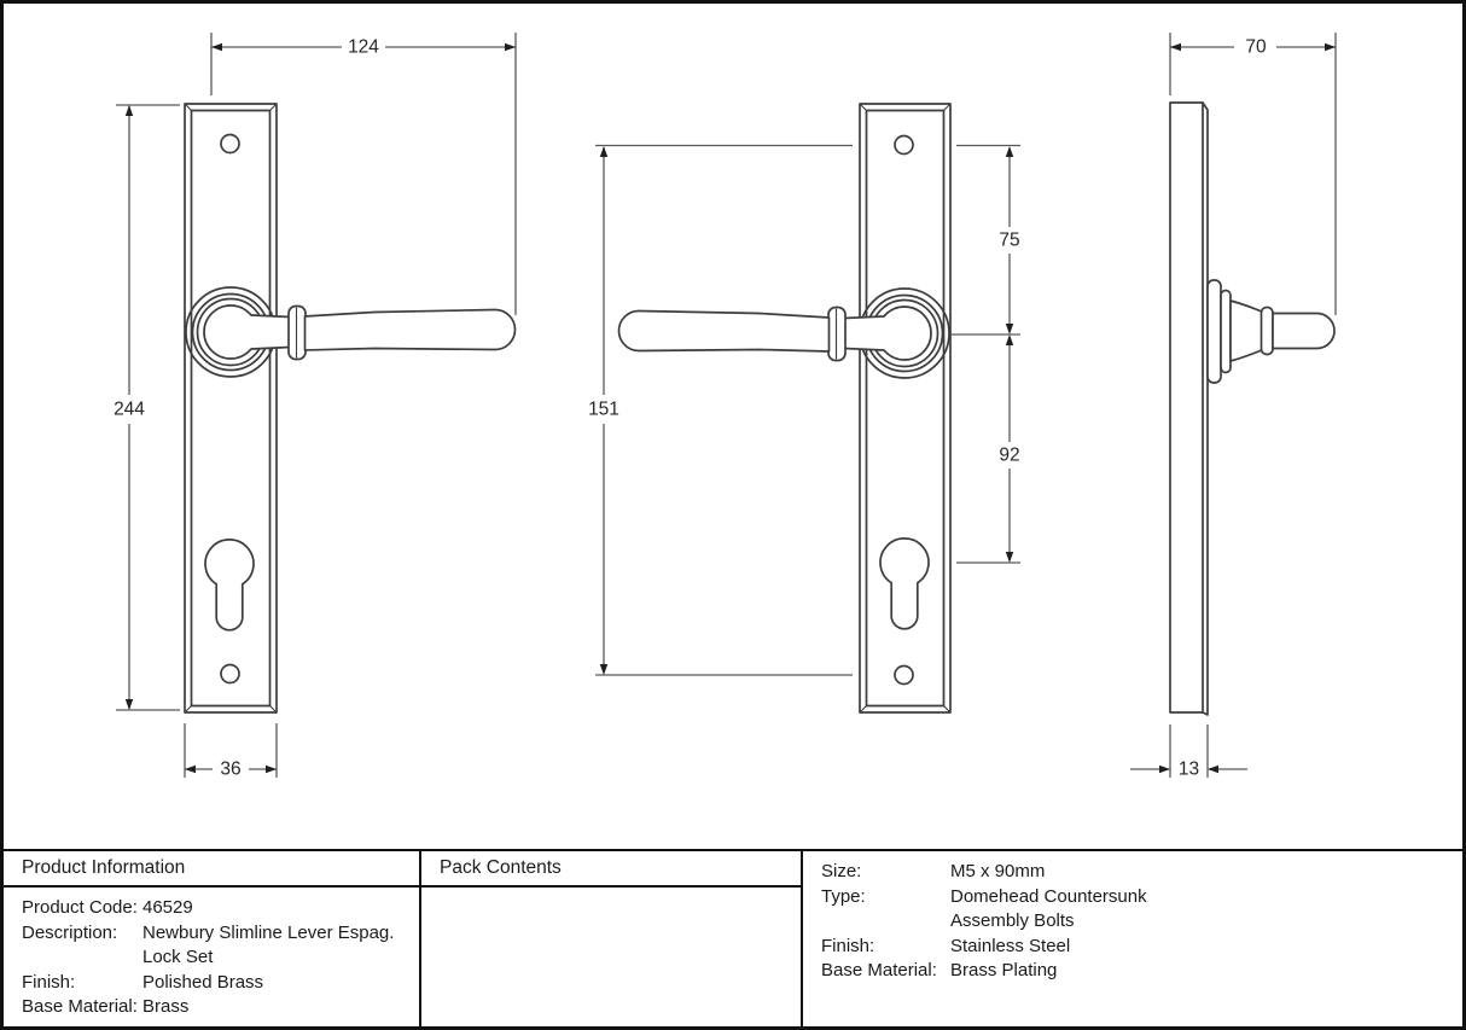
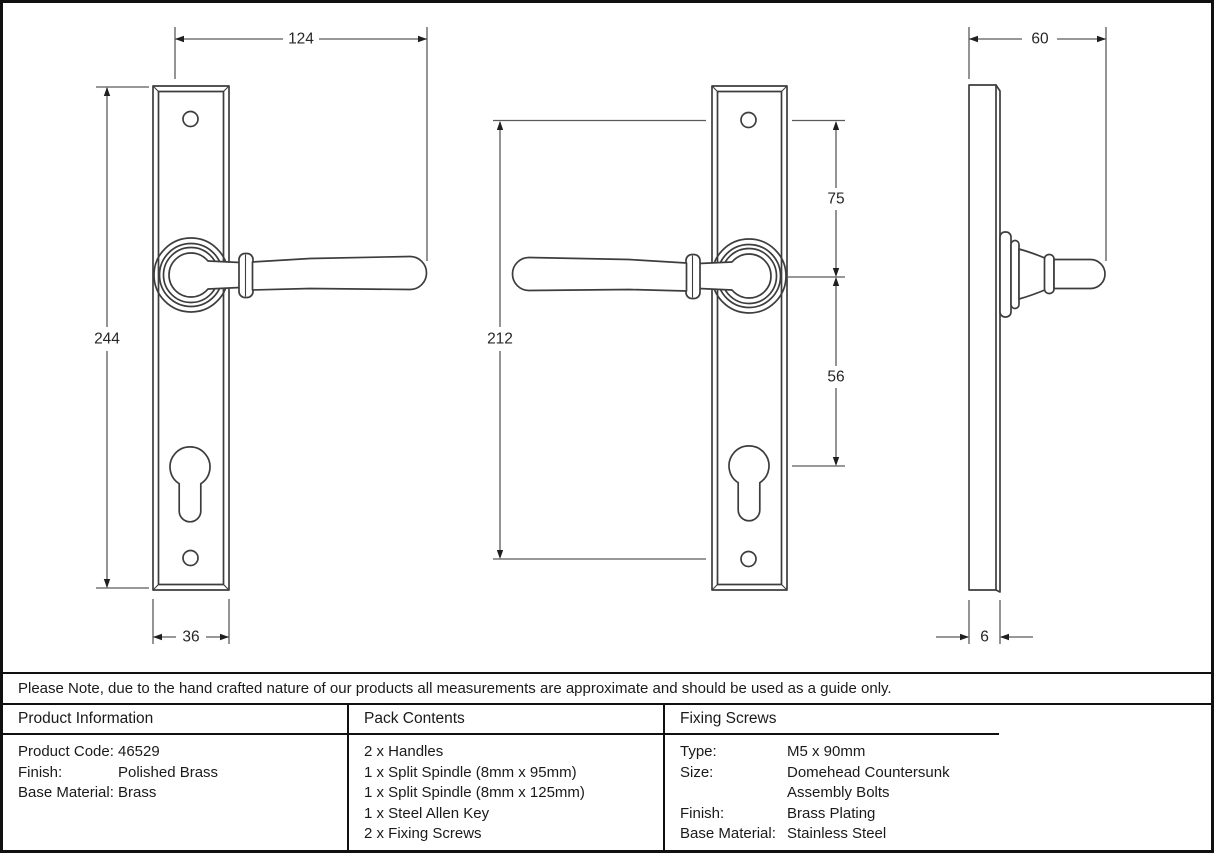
  124
  244
  36
- 151
+ 212
  75
- 92
+ 56
- 70
+ 60
- 13
+ 6
+ Please Note, due to the hand crafted nature of our products all measurements are approximate and should be used as a guide only.
  Product Information
  Product Code:
  46529
- Description:
- Newbury Slimline Lever Espag.
- Lock Set
  Finish:
  Polished Brass
  Base Material:
  Brass
  Pack Contents
+ 2 x Handles
+ 1 x Split Spindle (8mm x 95mm)
+ 1 x Split Spindle (8mm x 125mm)
+ 1 x Steel Allen Key
+ 2 x Fixing Screws
+ Fixing Screws
- Size:
+ Type:
  M5 x 90mm
- Type:
+ Size:
  Domehead Countersunk
  Assembly Bolts
  Finish:
- Stainless Steel
+ Brass Plating
  Base Material:
- Brass Plating
+ Stainless Steel
